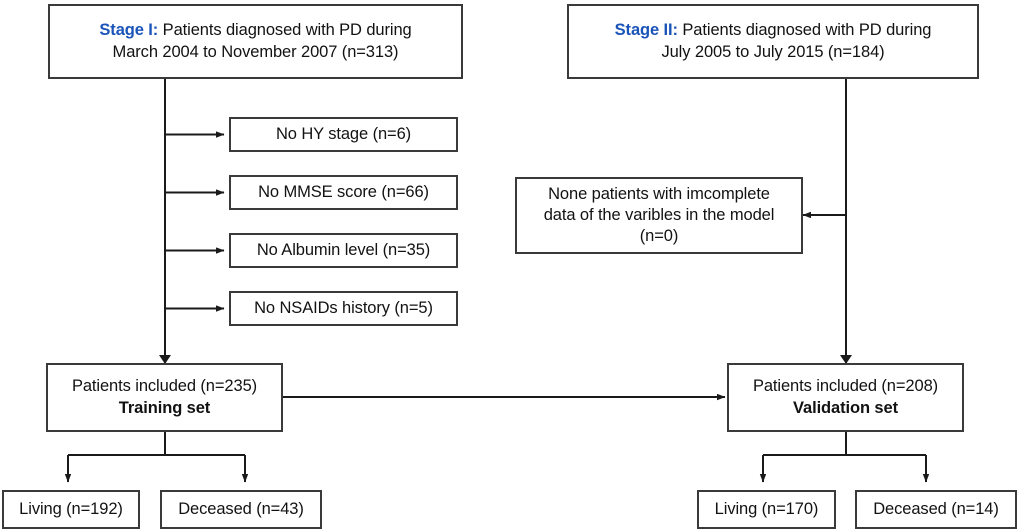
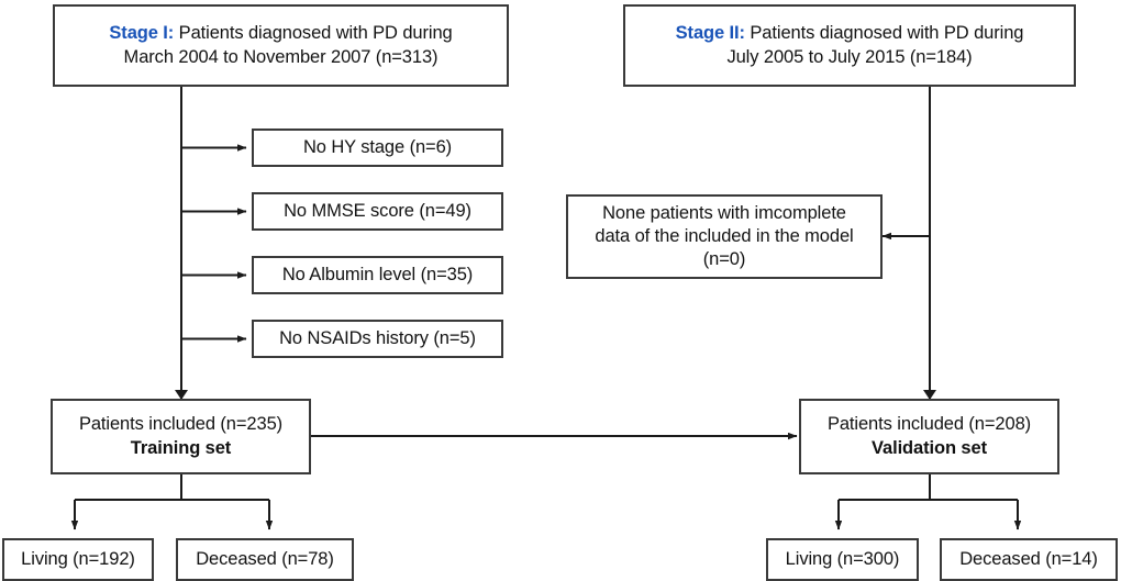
  Stage I: Patients diagnosed with PD during
  March 2004 to November 2007 (n=313)
  Stage II: Patients diagnosed with PD during
  July 2005 to July 2015 (n=184)
  No HY stage (n=6)
- No MMSE score (n=66)
+ No MMSE score (n=49)
  No Albumin level (n=35)
  No NSAIDs history (n=5)
  None patients with imcomplete
- data of the varibles in the model
+ data of the included in the model
  (n=0)
  Patients included (n=235)
  Training set
  Patients included (n=208)
  Validation set
  Living (n=192)
- Deceased (n=43)
+ Deceased (n=78)
- Living (n=170)
+ Living (n=300)
  Deceased (n=14)
